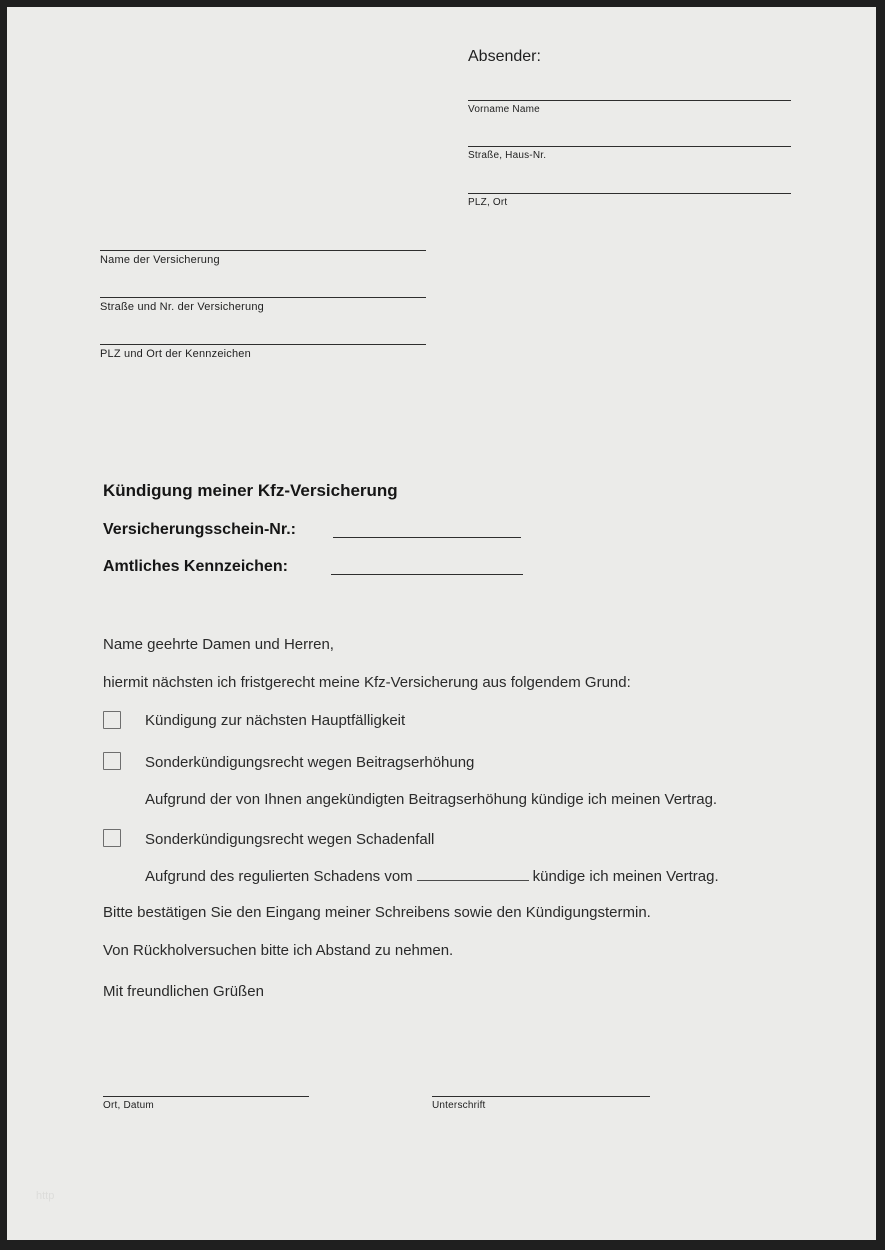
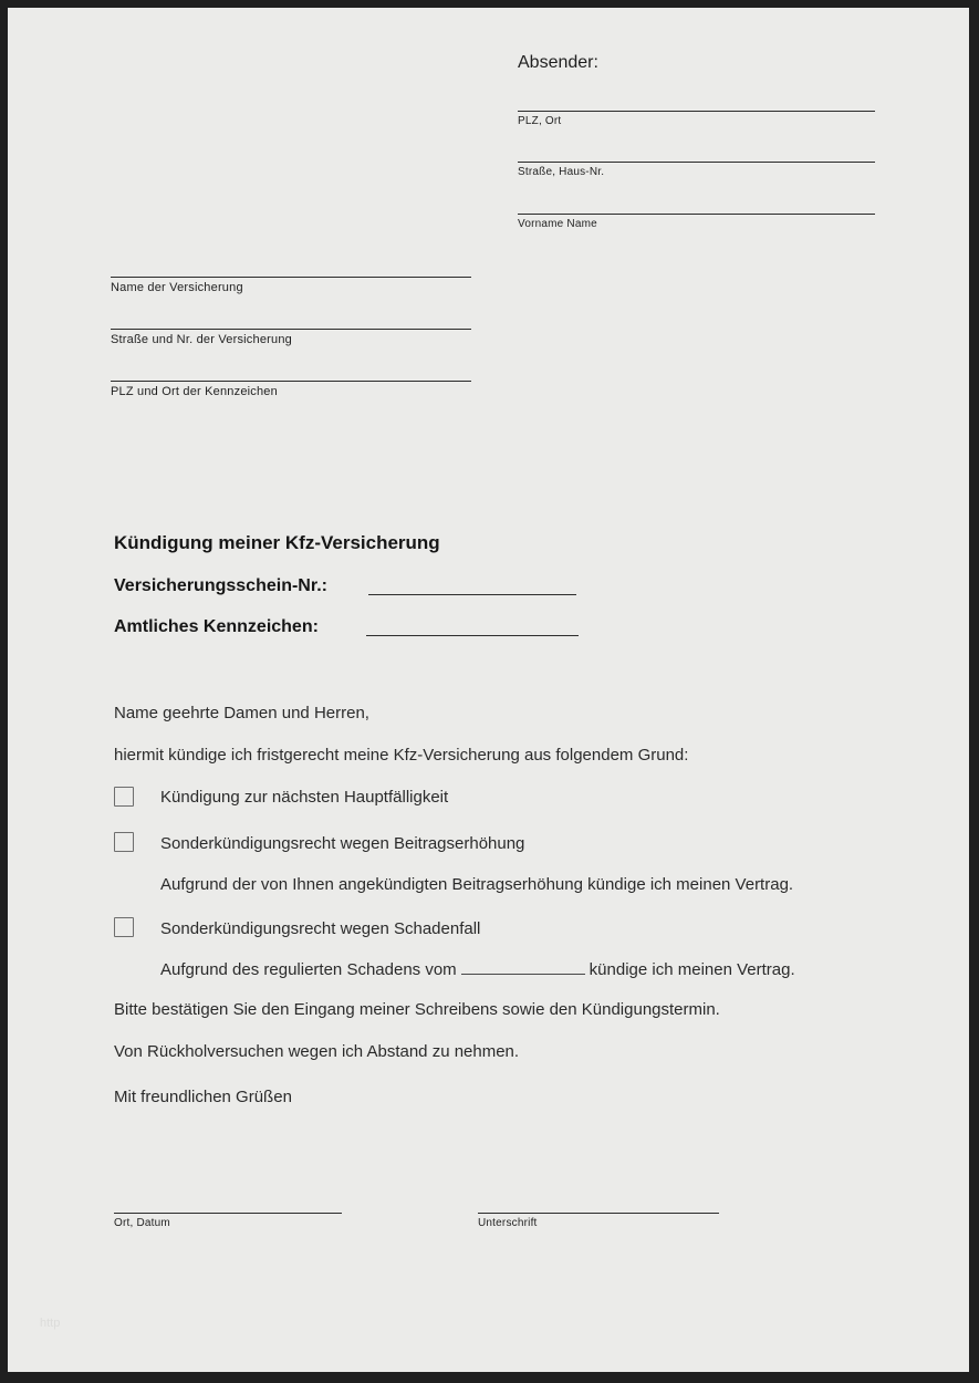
  Absender:
- Vorname Name
+ PLZ, Ort
  Straße, Haus-Nr.
- PLZ, Ort
+ Vorname Name
  Name der Versicherung
  Straße und Nr. der Versicherung
  PLZ und Ort der Kennzeichen
  Kündigung meiner Kfz-Versicherung
  Versicherungsschein-Nr.:
  Amtliches Kennzeichen:
  Name geehrte Damen und Herren,
- hiermit nächsten ich fristgerecht meine Kfz-Versicherung aus folgendem Grund:
+ hiermit kündige ich fristgerecht meine Kfz-Versicherung aus folgendem Grund:
  Kündigung zur nächsten Hauptfälligkeit
  Sonderkündigungsrecht wegen Beitragserhöhung
  Aufgrund der von Ihnen angekündigten Beitragserhöhung kündige ich meinen Vertrag.
  Sonderkündigungsrecht wegen Schadenfall
  Aufgrund des regulierten Schadens vom kündige ich meinen Vertrag.
  Bitte bestätigen Sie den Eingang meiner Schreibens sowie den Kündigungstermin.
- Von Rückholversuchen bitte ich Abstand zu nehmen.
+ Von Rückholversuchen wegen ich Abstand zu nehmen.
  Mit freundlichen Grüßen
  Ort, Datum
  Unterschrift
